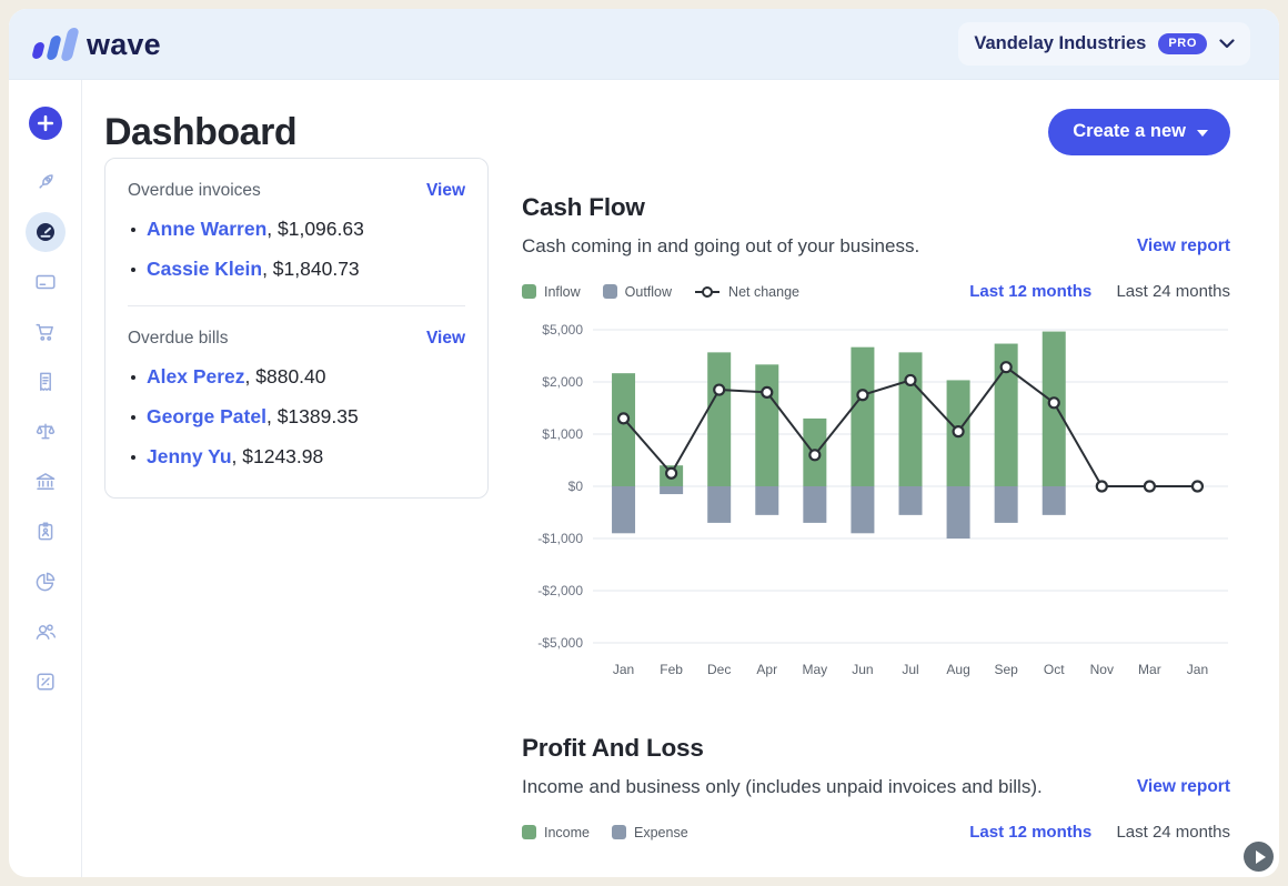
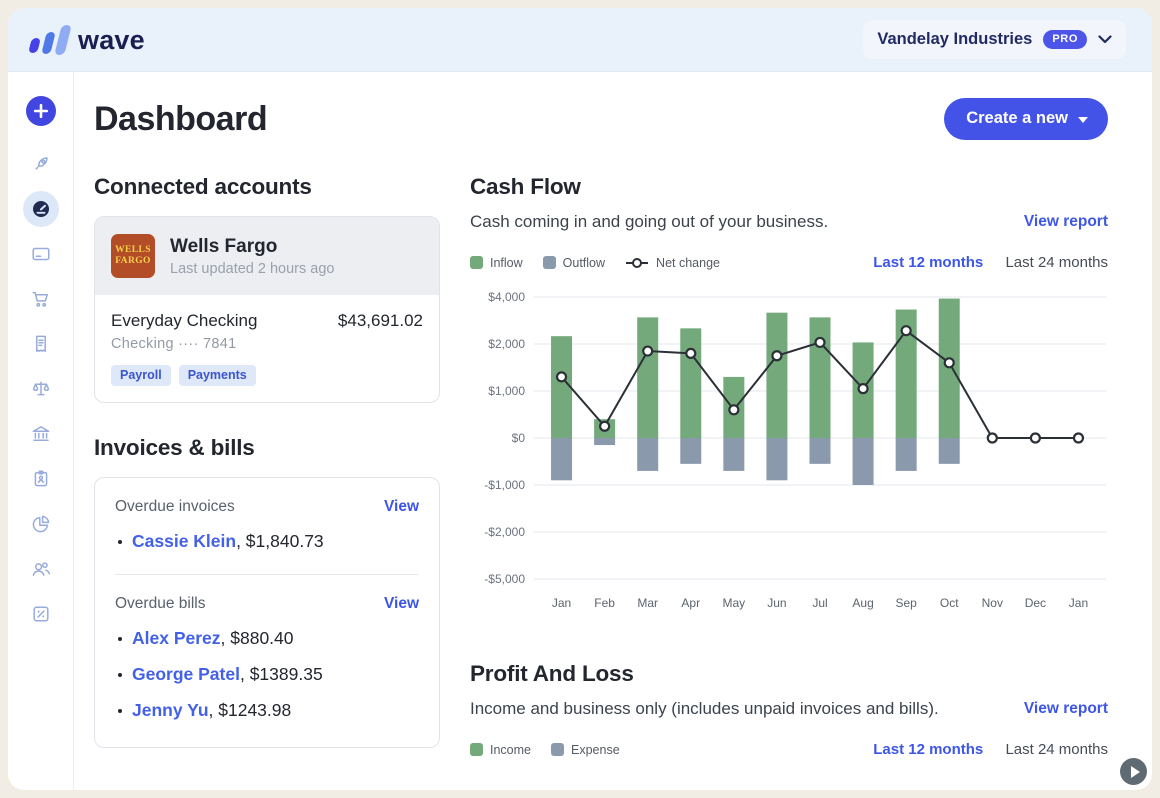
  wave
  Vandelay Industries
  PRO
  Dashboard
  Create a new
+ Connected accounts
+ WELLS
+ FARGO
+ Wells Fargo
+ Last updated 2 hours ago
+ Everyday Checking
+ $43,691.02
+ Checking ···· 7841
+ Payroll
+ Payments
+ Invoices & bills
  Overdue invoices
  View
- Anne Warren
- , $1,096.63
  Cassie Klein
  , $1,840.73
  Overdue bills
  View
  Alex Perez
  , $880.40
  George Patel
  , $1389.35
  Jenny Yu
  , $1243.98
  Cash Flow
  Cash coming in and going out of your business.
  View report
  Inflow
  Outflow
  Net change
  Last 12 months Last 24 months
- $5,000
+ $4,000
  $2,000
  $1,000
  $0
  -$1,000
  -$2,000
  -$5,000
  Jan
  Feb
- Dec
+ Mar
  Apr
  May
  Jun
  Jul
  Aug
  Sep
  Oct
  Nov
- Mar
+ Dec
  Jan
  Profit And Loss
  Income and business only (includes unpaid invoices and bills).
  View report
  Income
  Expense
  Last 12 months Last 24 months
